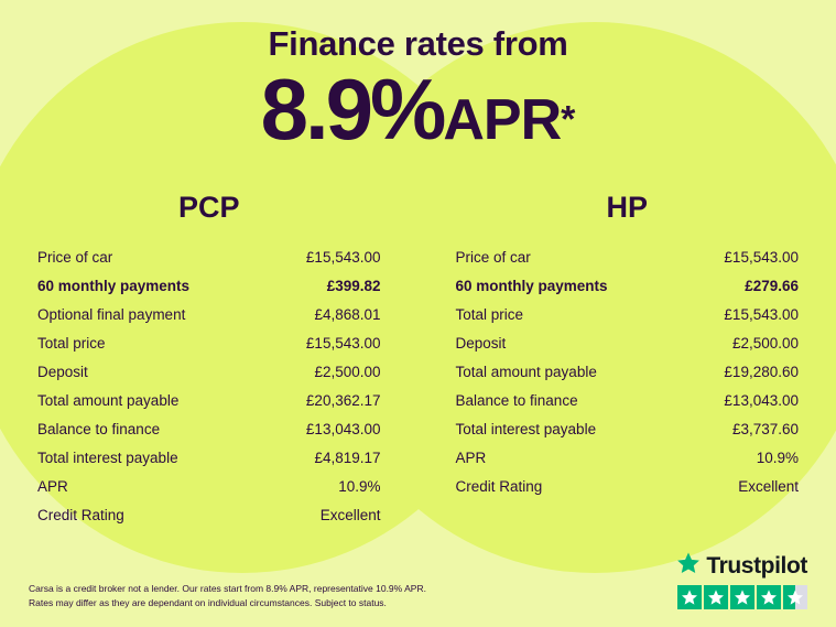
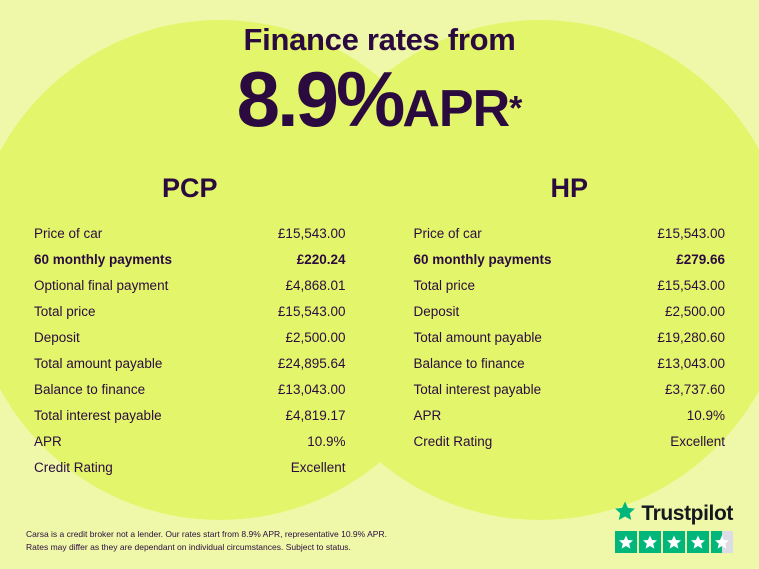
  Finance rates from
  8.9%APR*
  PCP
  Price of car
  £15,543.00
  60 monthly payments
- £399.82
+ £220.24
  Optional final payment
  £4,868.01
  Total price
  £15,543.00
  Deposit
  £2,500.00
  Total amount payable
- £20,362.17
+ £24,895.64
  Balance to finance
  £13,043.00
  Total interest payable
  £4,819.17
  APR
  10.9%
  Credit Rating
  Excellent
  HP
  Price of car
  £15,543.00
  60 monthly payments
  £279.66
  Total price
  £15,543.00
  Deposit
  £2,500.00
  Total amount payable
  £19,280.60
  Balance to finance
  £13,043.00
  Total interest payable
  £3,737.60
  APR
  10.9%
  Credit Rating
  Excellent
  Carsa is a credit broker not a lender. Our rates start from 8.9% APR, representative 10.9% APR.
  Rates may differ as they are dependant on individual circumstances. Subject to status.
  Trustpilot
